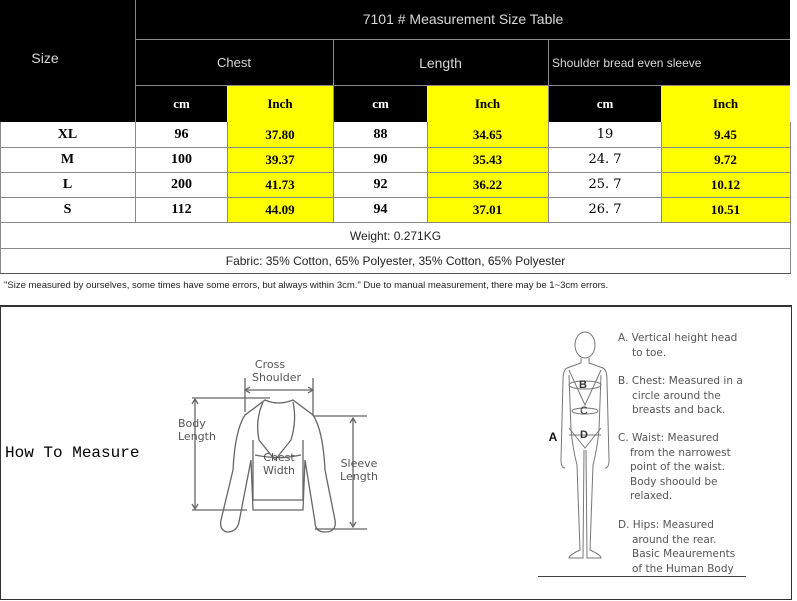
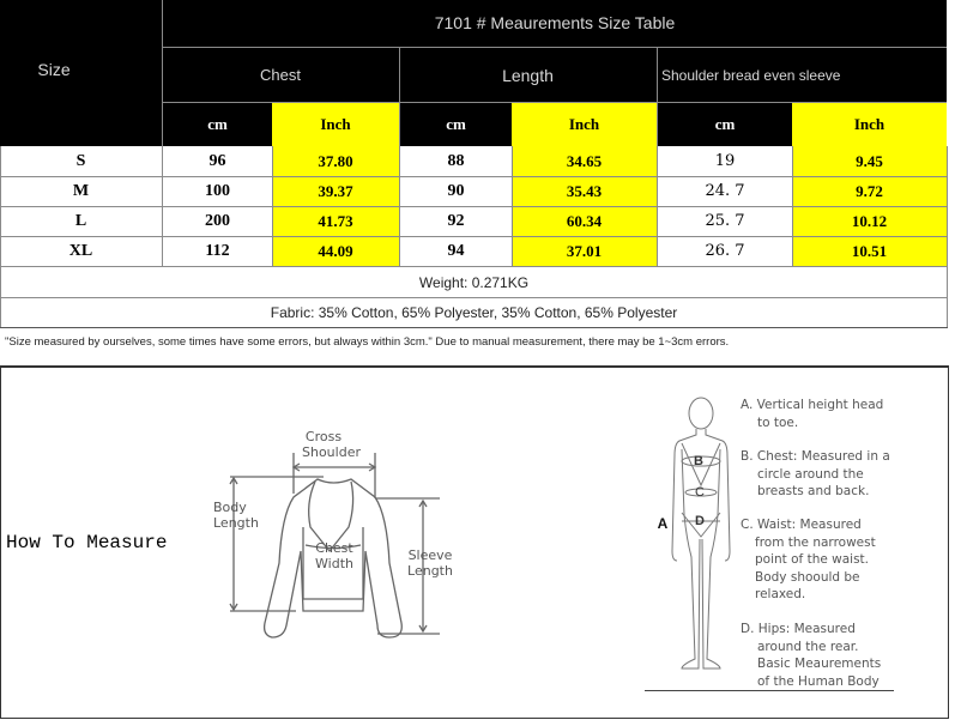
- 7101 # Measurement Size Table
+ 7101 # Meaurements Size Table
  Size
  Chest
  Length
  Shoulder bread even sleeve
  cm
  Inch
  cm
  Inch
  cm
  Inch
- XL
+ S
  96
  37.80
  88
  34.65
  19
  9.45
  M
  100
  39.37
  90
  35.43
  24. 7
  9.72
  L
  200
  41.73
  92
- 36.22
+ 60.34
  25. 7
  10.12
- S
+ XL
  112
  44.09
  94
  37.01
  26. 7
  10.51
  Weight: 0.271KG
  Fabric: 35% Cotton, 65% Polyester, 35% Cotton, 65% Polyester
  "Size measured by ourselves, some times have some errors, but always within 3cm." Due to manual measurement, there may be 1~3cm errors.
  How To Measure
  Cross
  Shoulder
  Body
  Length
  Chest
  Width
  Sleeve
  Length
  B
  C
  D
  A
  A. Vertical height head
  to toe.
  B. Chest: Measured in a
  circle around the
  breasts and back.
  C. Waist: Measured
  from the narrowest
  point of the waist.
  Body shoould be
  relaxed.
  D. Hips: Measured
  around the rear.
  Basic Meaurements
  of the Human Body
